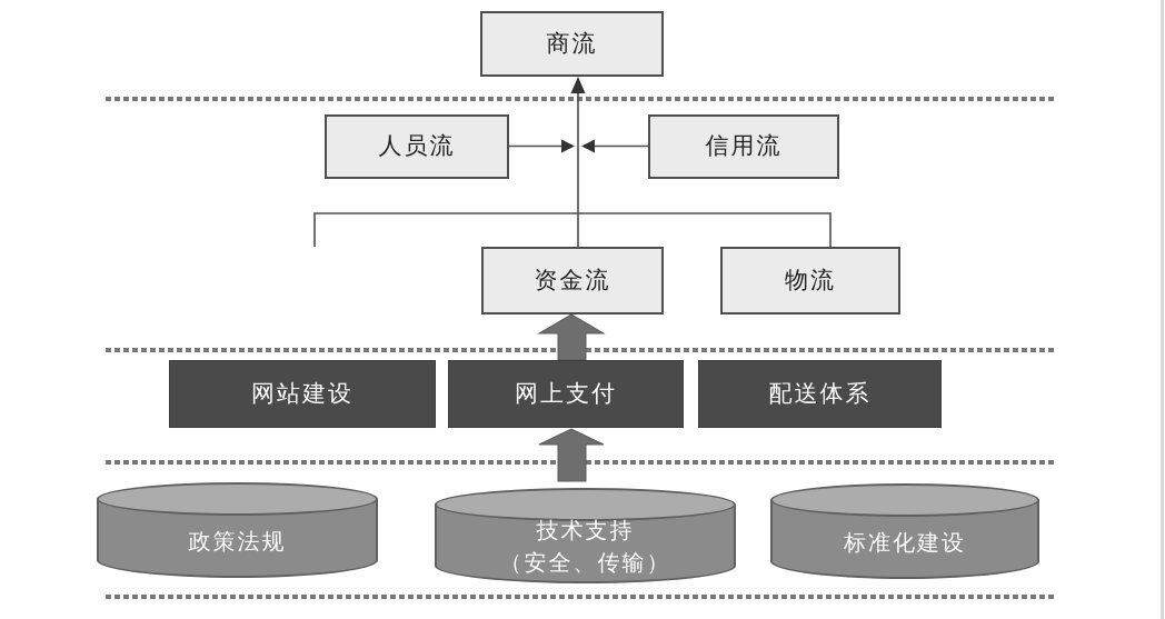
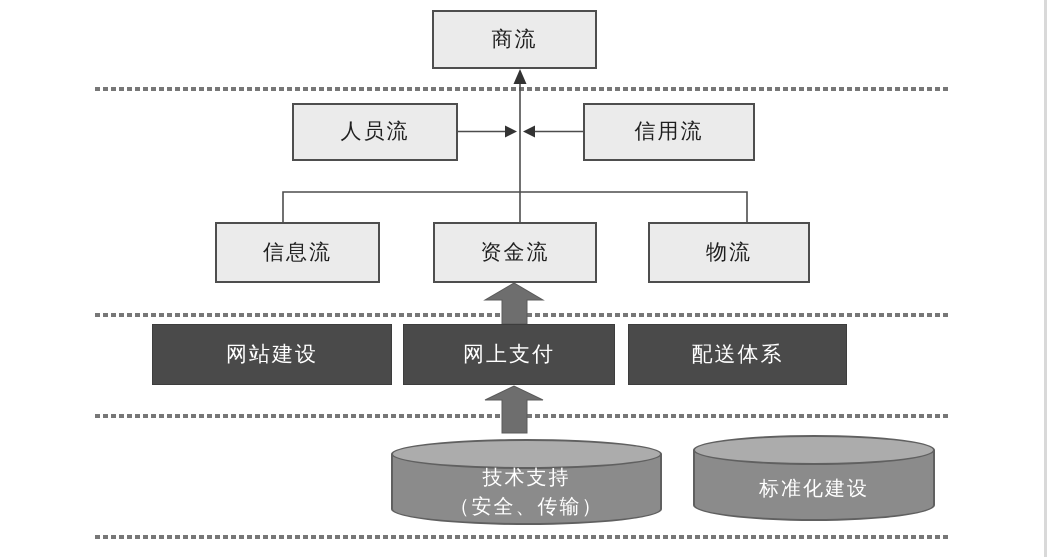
  商流
  人员流
  信用流
+ 信息流
  资金流
  物流
  网站建设
  网上支付
  配送体系
- 政策法规
  技术支持
  （安全、传输）
  标准化建设
